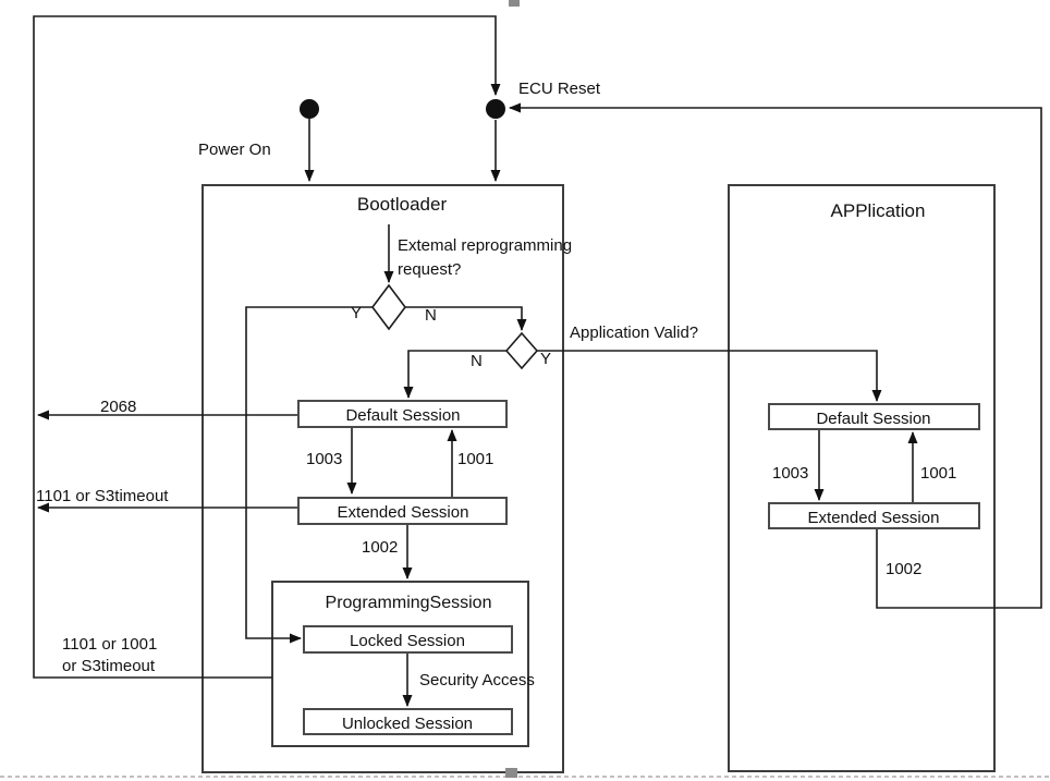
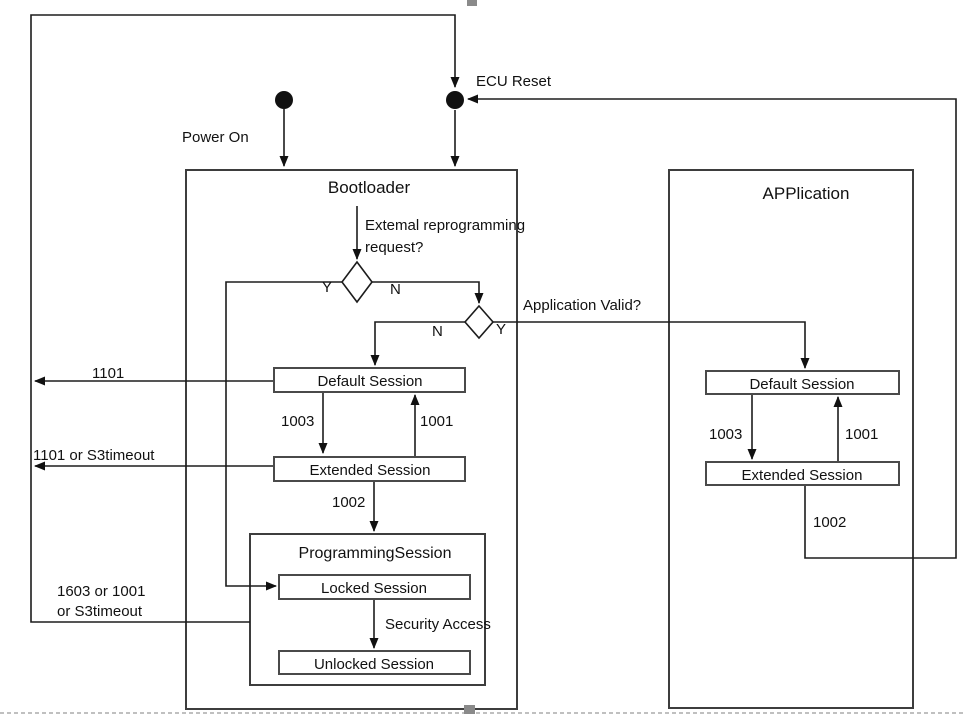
  Power On
  ECU Reset
  Bootloader
  APPlication
  ProgrammingSession
  Extemal reprogramming
  request?
  Y
  N
  Application Valid?
  N
  Y
  Default Session
  Extended Session
  Locked Session
  Unlocked Session
  Default Session
  Extended Session
- 2068
+ 1101
  1003
  1001
  1101 or S3timeout
  1002
- 1101 or 1001
+ 1603 or 1001
  or S3timeout
  Security Access
  1003
  1001
  1002
